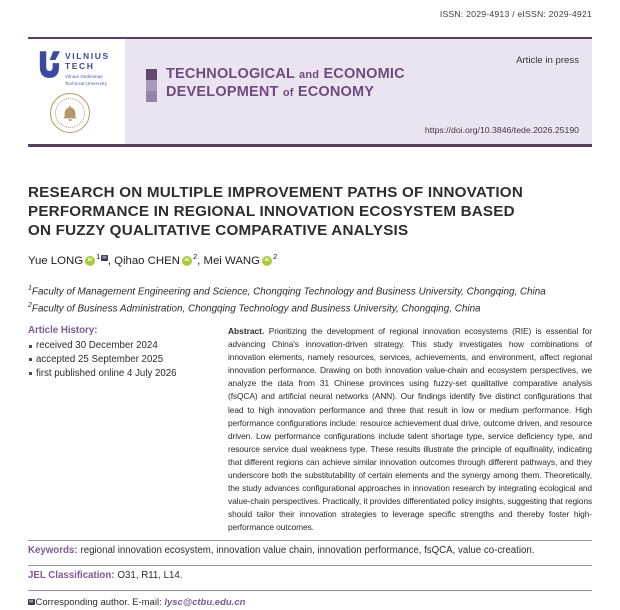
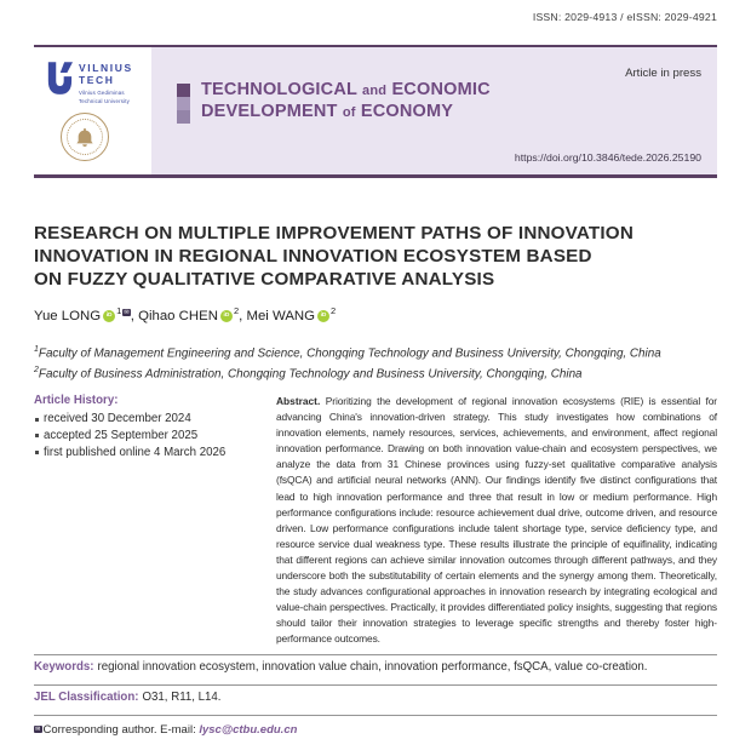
  ISSN: 2029-4913 / eISSN: 2029-4921
  VILNIUS
  TECH
  Article in press
  TECHNOLOGICAL and ECONOMIC
  DEVELOPMENT of ECONOMY
  https://doi.org/10.3846/tede.2026.25190
  RESEARCH ON MULTIPLE IMPROVEMENT PATHS OF INNOVATION
- PERFORMANCE IN REGIONAL INNOVATION ECOSYSTEM BASED
+ INNOVATION IN REGIONAL INNOVATION ECOSYSTEM BASED
  ON FUZZY QUALITATIVE COMPARATIVE ANALYSIS
  Yue LONG 1 , Qihao CHEN 2, Mei WANG 2
  Faculty of Management Engineering and Science, Chongqing Technology and Business University, Chongqing, China
  Faculty of Business Administration, Chongqing Technology and Business University, Chongqing, China
  Article History:
  received 30 December 2024
  accepted 25 September 2025
- first published online 4 July 2026
+ first published online 4 March 2026
  Abstract. Prioritizing the development of regional innovation ecosystems (RIE) is essential for advancing China's innovation-driven strategy. This study investigates how combinations of innovation elements, namely resources, services, achievements, and environment, affect regional innovation performance. Drawing on both innovation value-chain and ecosystem perspectives, we analyze the data from 31 Chinese provinces using fuzzy-set qualitative comparative analysis (fsQCA) and artificial neural networks (ANN). Our findings identify five distinct configurations that lead to high innovation performance and three that result in low or medium performance. High performance configurations include: resource achievement dual drive, outcome driven, and resource driven. Low performance configurations include talent shortage type, service deficiency type, and resource service dual weakness type. These results illustrate the principle of equifinality, indicating that different regions can achieve similar innovation outcomes through different pathways, and they underscore both the substitutability of certain elements and the synergy among them. Theoretically, the study advances configurational approaches in innovation research by integrating ecological and value-chain perspectives. Practically, it provides differentiated policy insights, suggesting that regions should tailor their innovation strategies to leverage specific strengths and thereby foster high-performance outcomes.
  Keywords: regional innovation ecosystem, innovation value chain, innovation performance, fsQCA, value co-creation.
  JEL Classification: O31, R11, L14.
  Corresponding author. E-mail: lysc@ctbu.edu.cn
